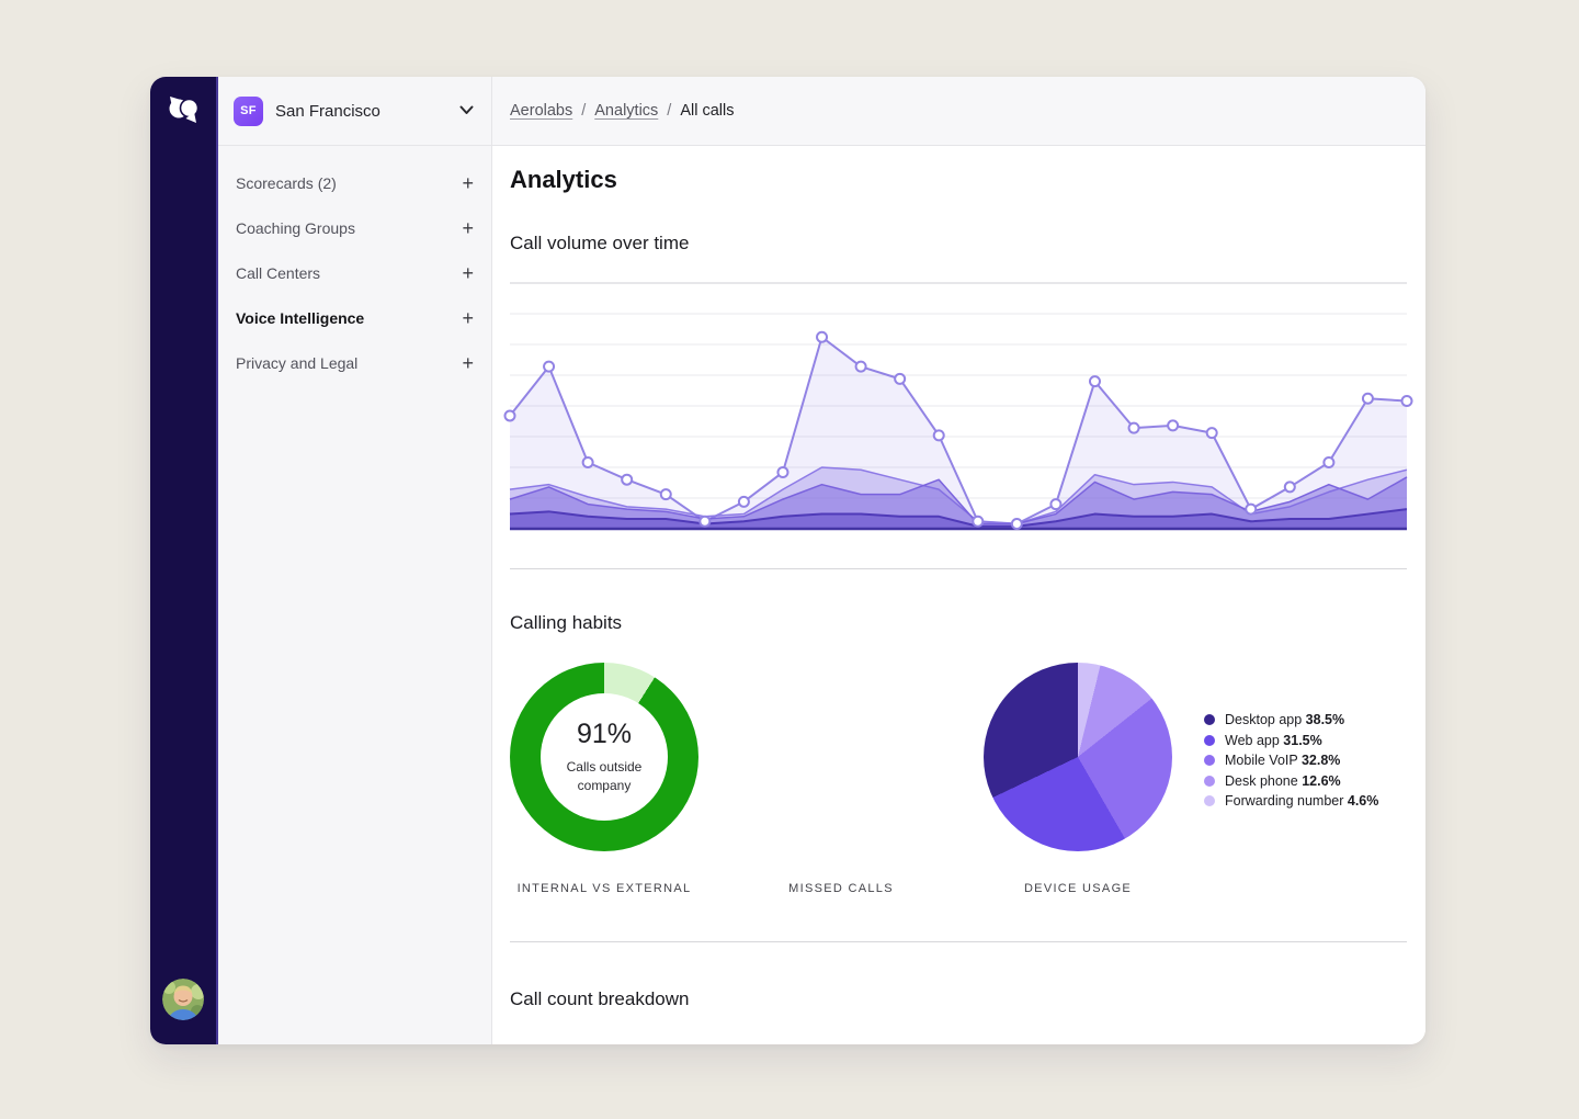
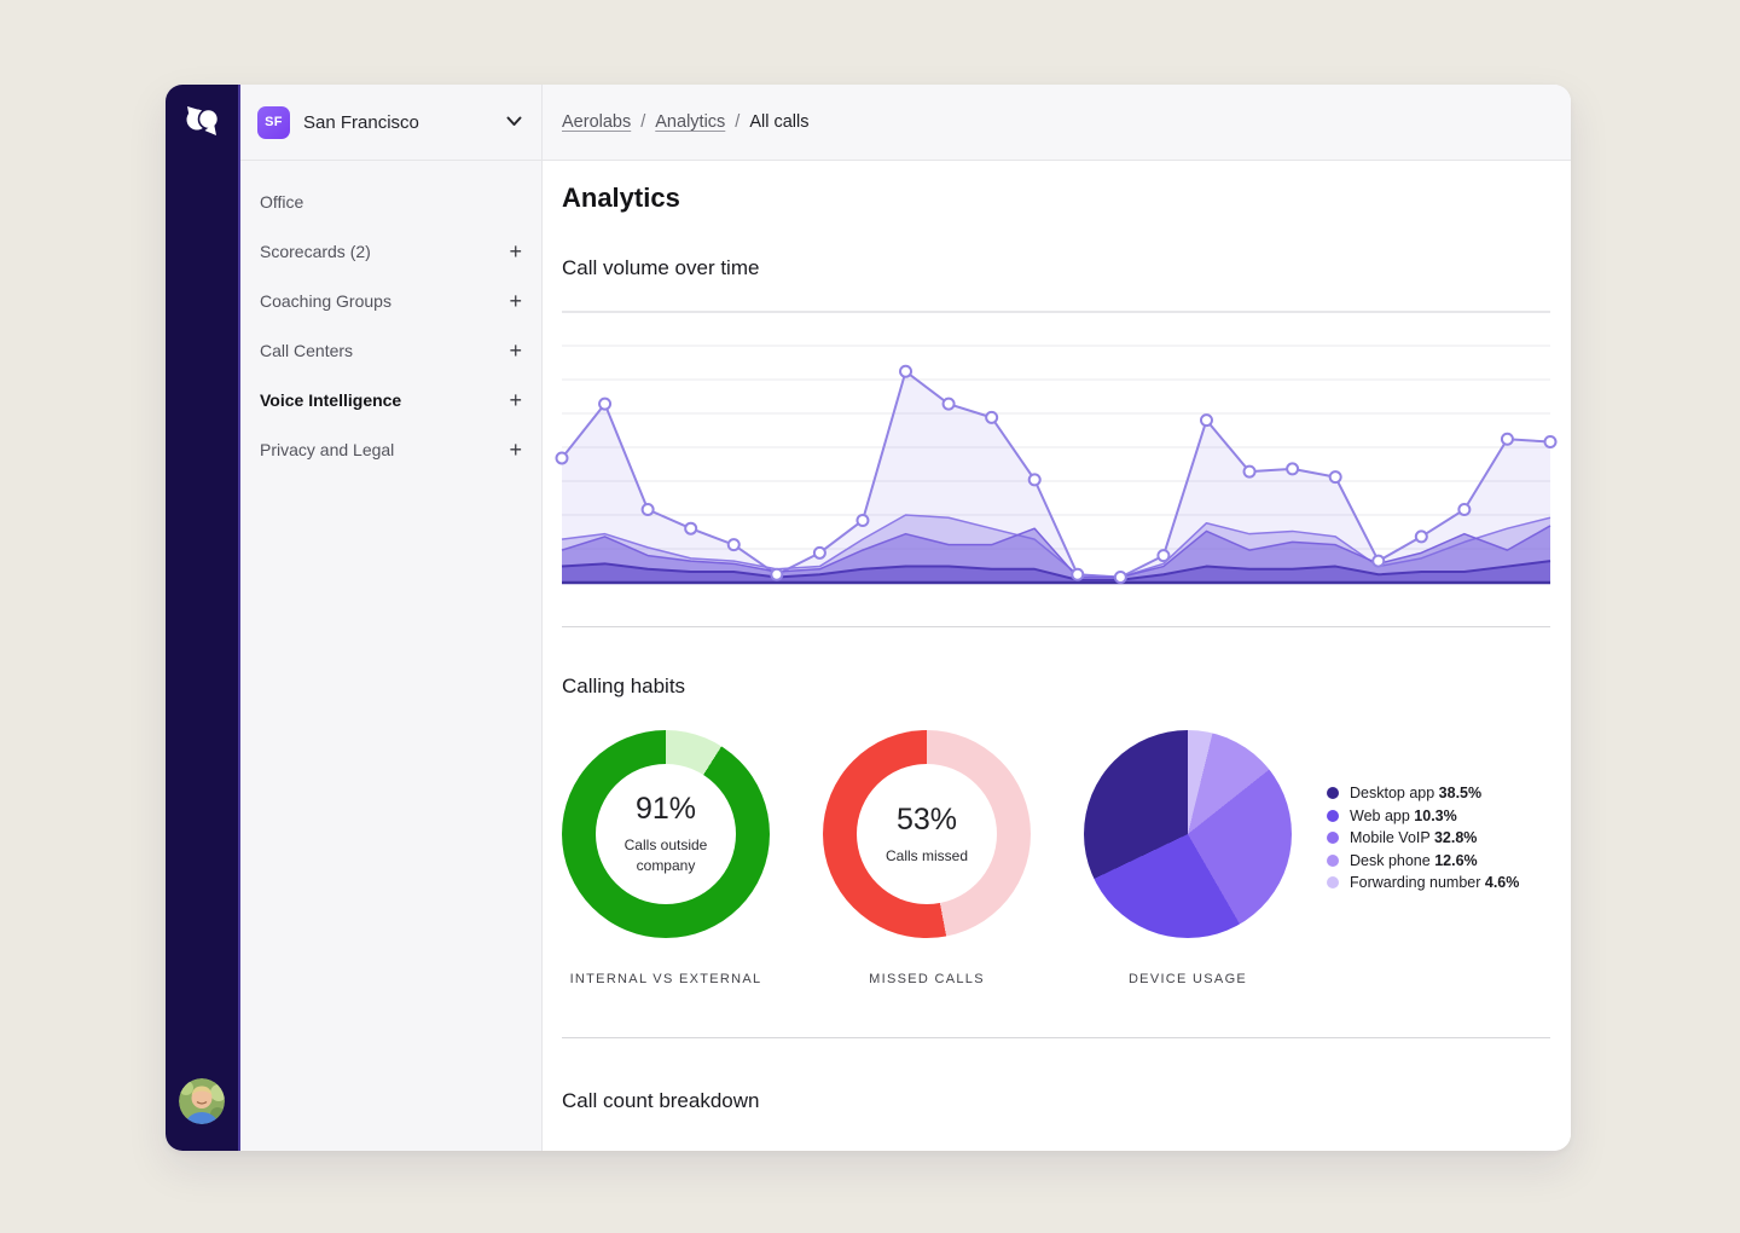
  SF
  San Francisco
+ Office
  Scorecards (2)
  +
  Coaching Groups
  +
  Call Centers
  +
  Voice Intelligence
  +
  Privacy and Legal
  +
  Aerolabs
  /
  Analytics
  /
  All calls
  Analytics
  Call volume over time
  Calling habits
  91%
  Calls outside company
+ 53%
+ Calls missed
  Desktop app 38.5%
- Web app 31.5%
+ Web app 10.3%
  Mobile VoIP 32.8%
  Desk phone 12.6%
  Forwarding number 4.6%
  INTERNAL VS EXTERNAL
  MISSED CALLS
  DEVICE USAGE
  Call count breakdown
